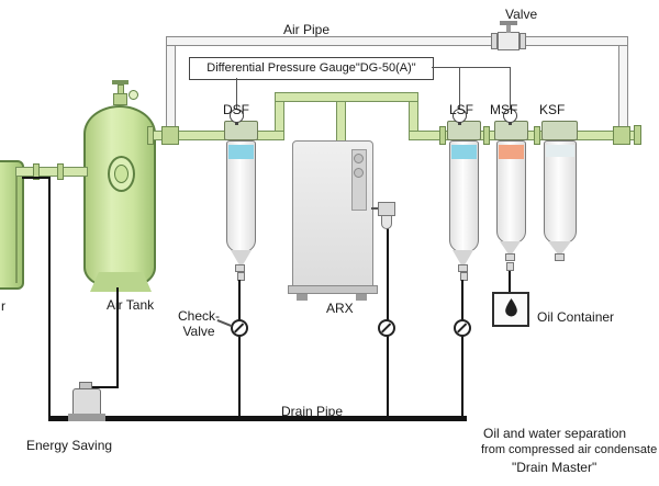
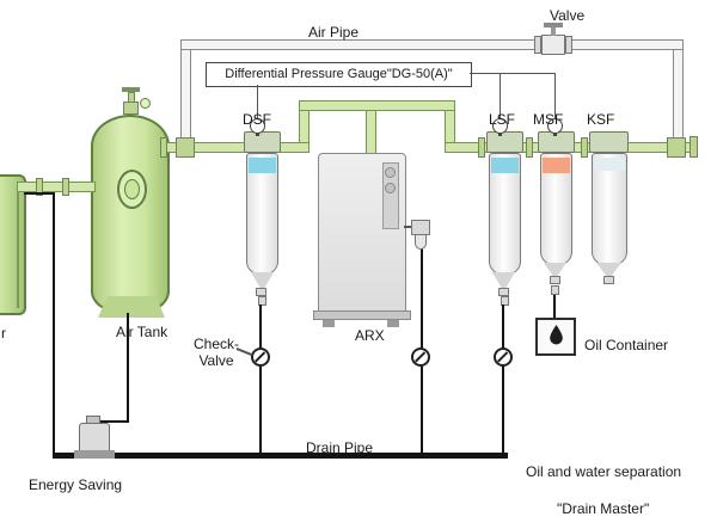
  Differential Pressure Gauge"DG-50(A)"
  Air Pipe
  Valve
  DSF
  LSF
  MSF
  KSF
  Air Tank
  ARX
  r
  Check-
  Valve
  Oil Container
  Drain Pipe
  Energy Saving
  Oil and water separation
- from compressed air condensate
  "Drain Master"
